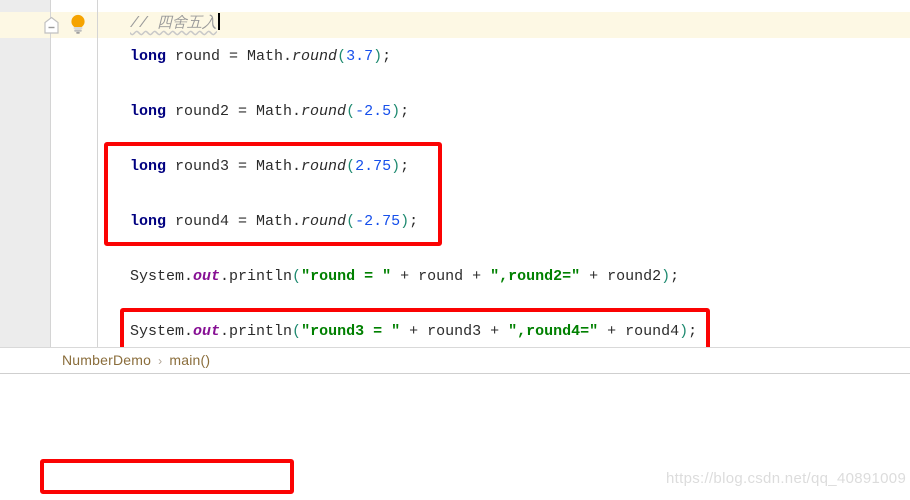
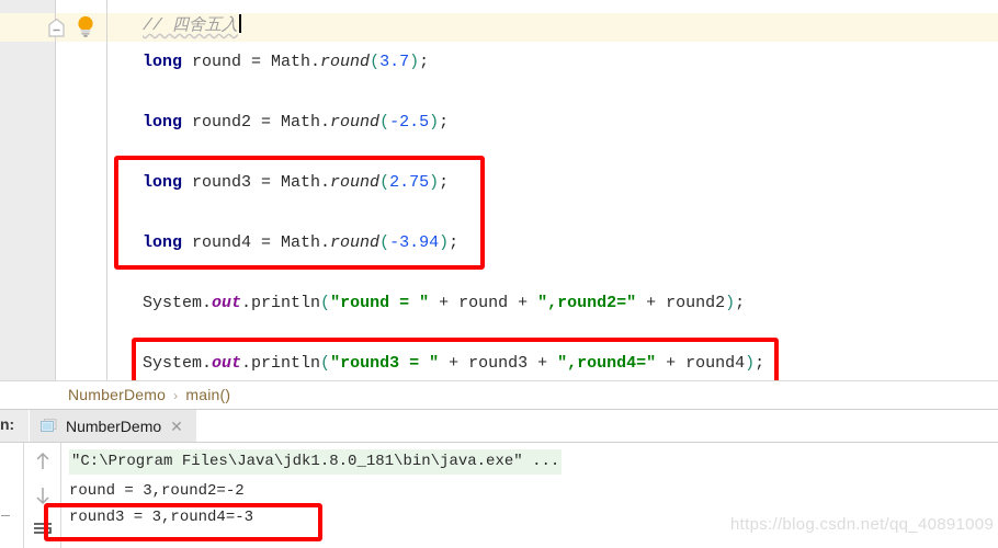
  // 四舍五入
  long round = Math.round(3.7);
  long round2 = Math.round(-2.5);
  long round3 = Math.round(2.75);
- long round4 = Math.round(-2.75);
+ long round4 = Math.round(-3.94);
  System.out.println("round = " + round + ",round2=" + round2);
  System.out.println("round3 = " + round3 + ",round4=" + round4);
  NumberDemo › main()
+ n:
+ NumberDemo
+ ✕
+ "C:\Program Files\Java\jdk1.8.0_181\bin\java.exe" ...
+ round = 3,round2=-2
+ round3 = 3,round4=-3
  https://blog.csdn.net/qq_40891009
